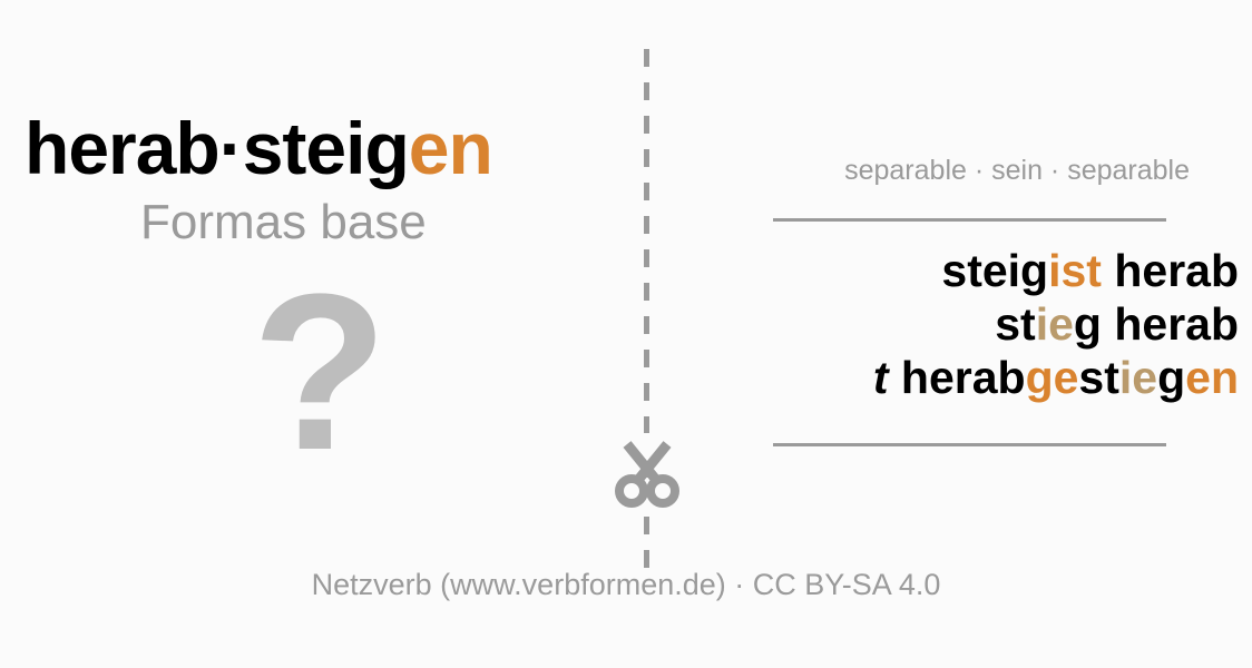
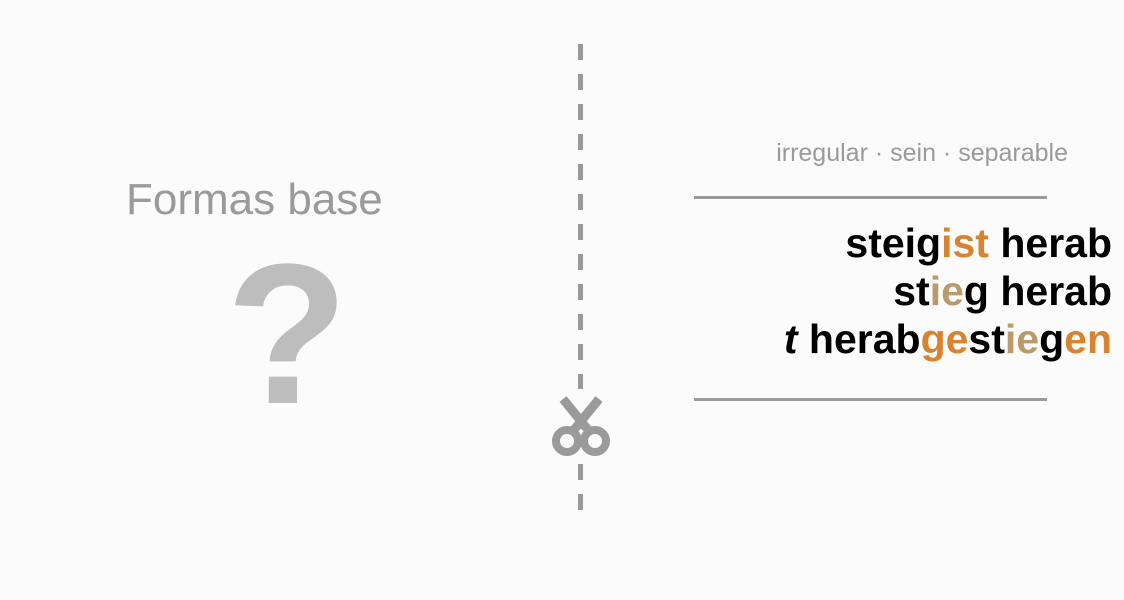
- herab·steigen
  Formas base
  ?
- separable · sein · separable
+ irregular · sein · separable
  steigist herab
  stieg herab
  t herabgestiegen
- Netzverb (www.verbformen.de) · CC BY-SA 4.0
